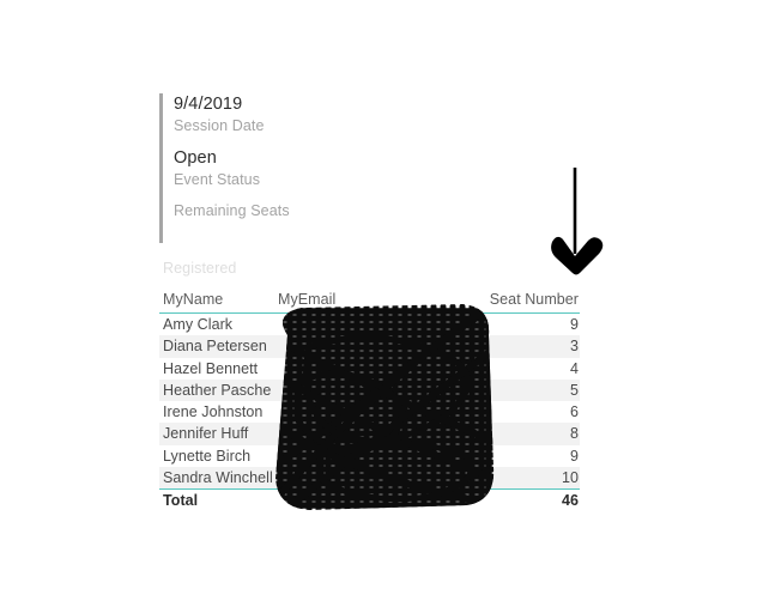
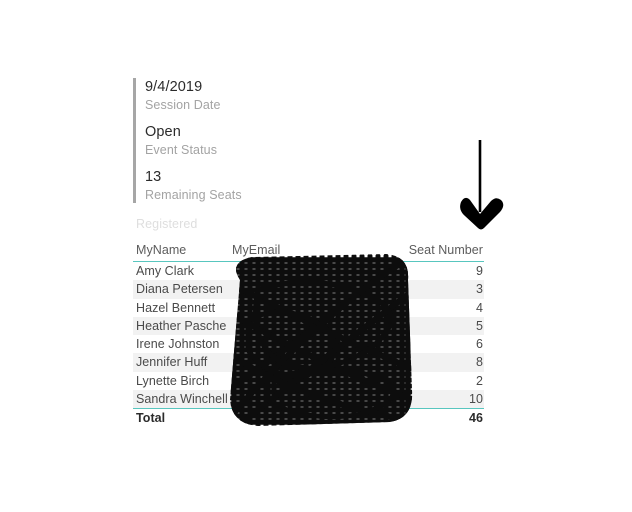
  9/4/2019
  Session Date
  Open
  Event Status
+ 13
  Remaining Seats
  Registered
  MyName	MyEmail	Seat Number
  Amy Clark		9
  Diana Petersen		3
  Hazel Bennett		4
  Heather Pasche		5
  Irene Johnston		6
  Jennifer Huff		8
- Lynette Birch		9
+ Lynette Birch		2
  Sandra Winchell		10
  Total		46
